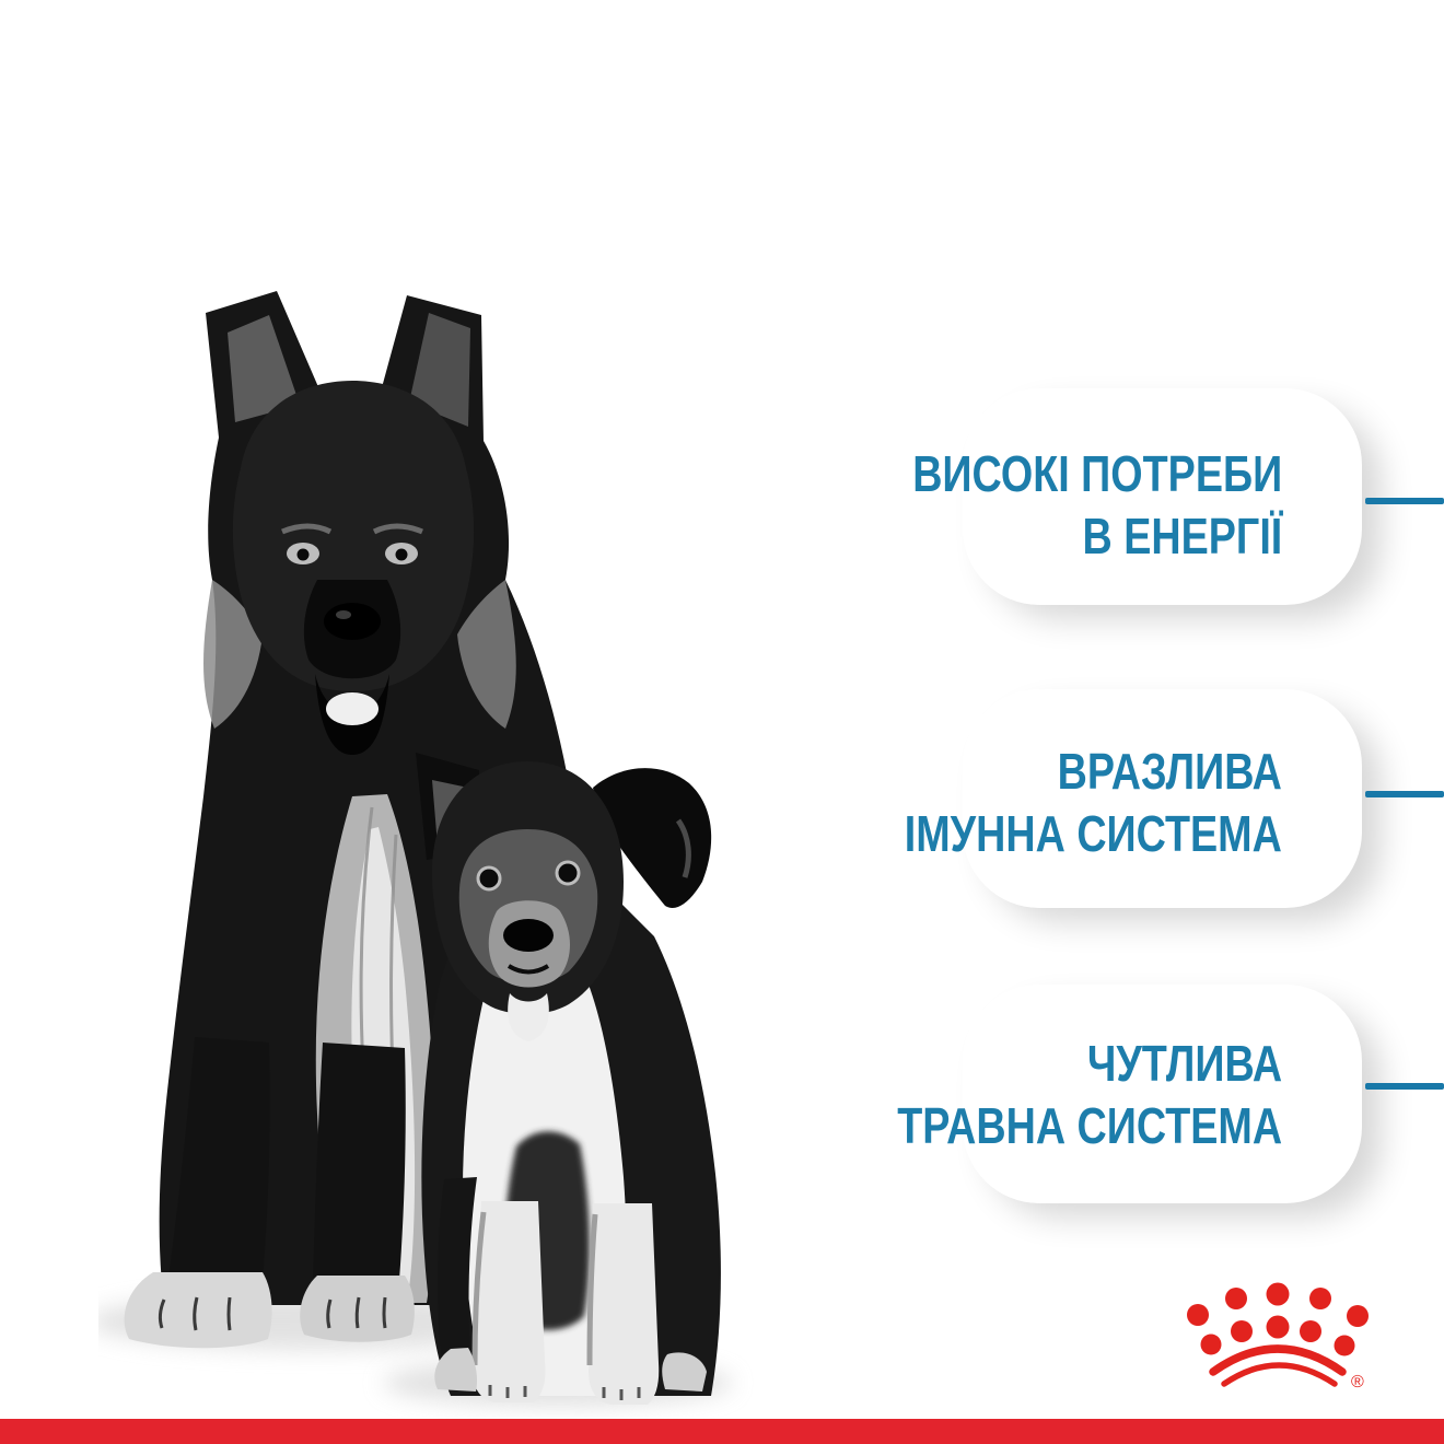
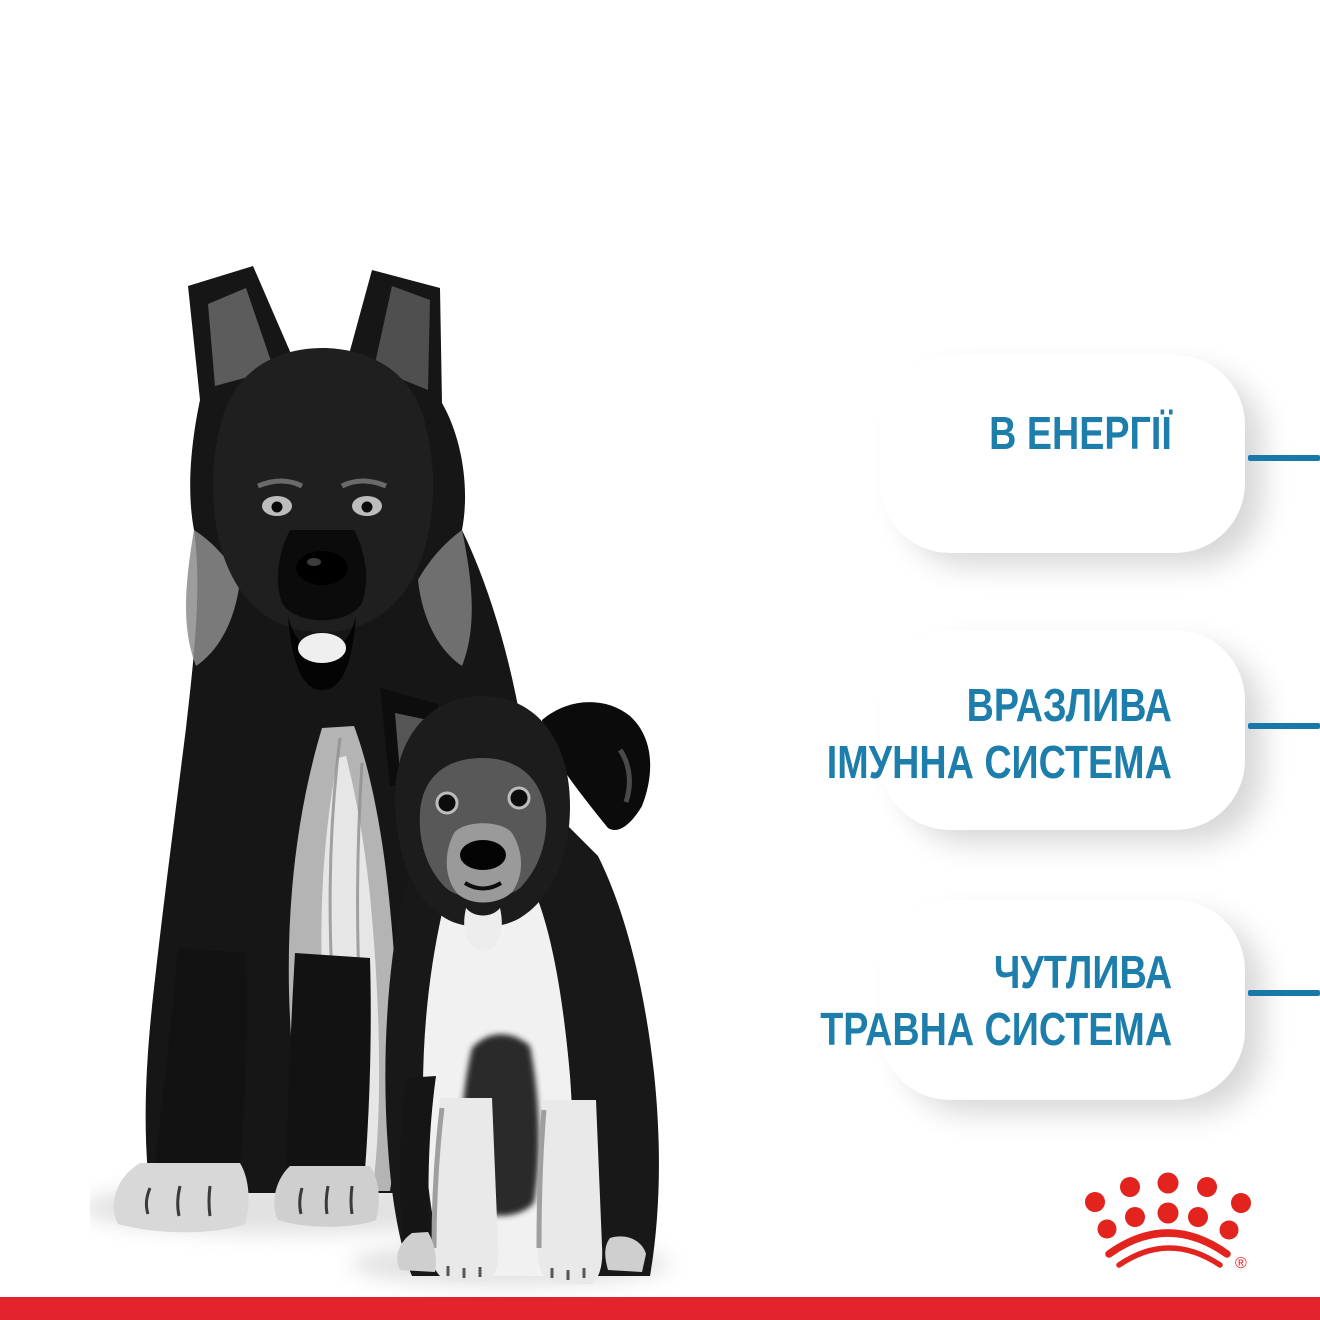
- ВИСОКІ ПОТРЕБИ
  В ЕНЕРГІЇ
  ВРАЗЛИВА
  ІМУННА СИСТЕМА
  ЧУТЛИВА
  ТРАВНА СИСТЕМА
  ®
